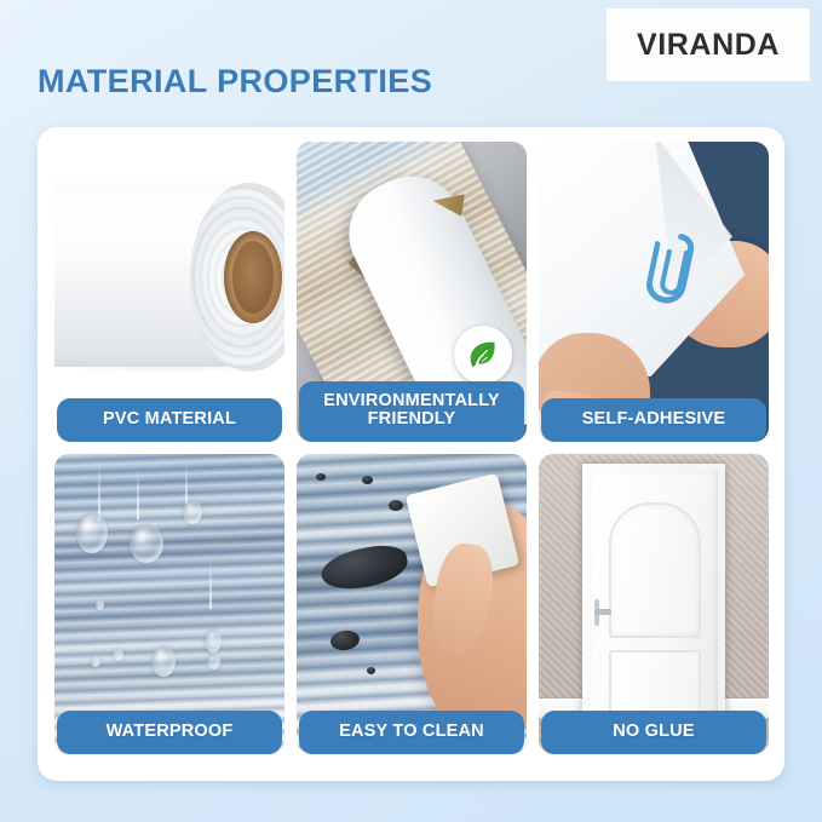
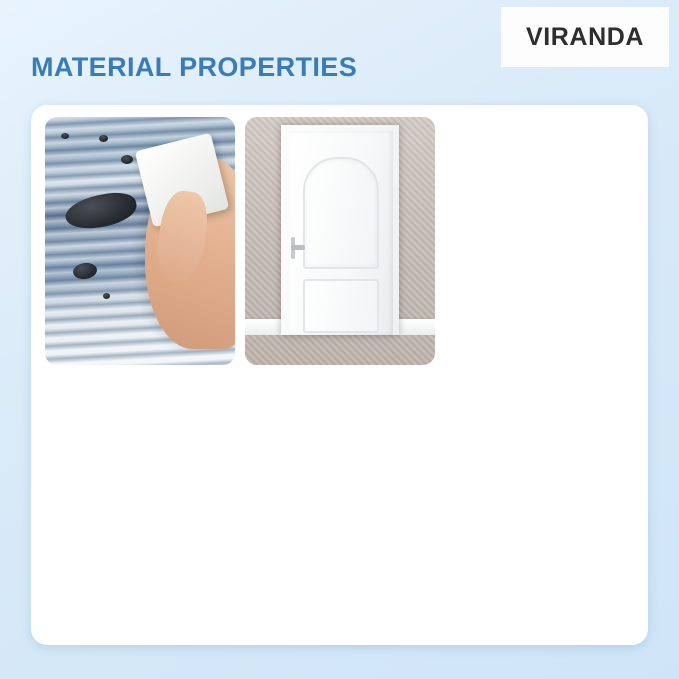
  VIRANDA
  MATERIAL PROPERTIES
- PVC MATERIAL
- ENVIRONMENTALLY FRIENDLY
- SELF-ADHESIVE
- WATERPROOF
- EASY TO CLEAN
- NO GLUE
